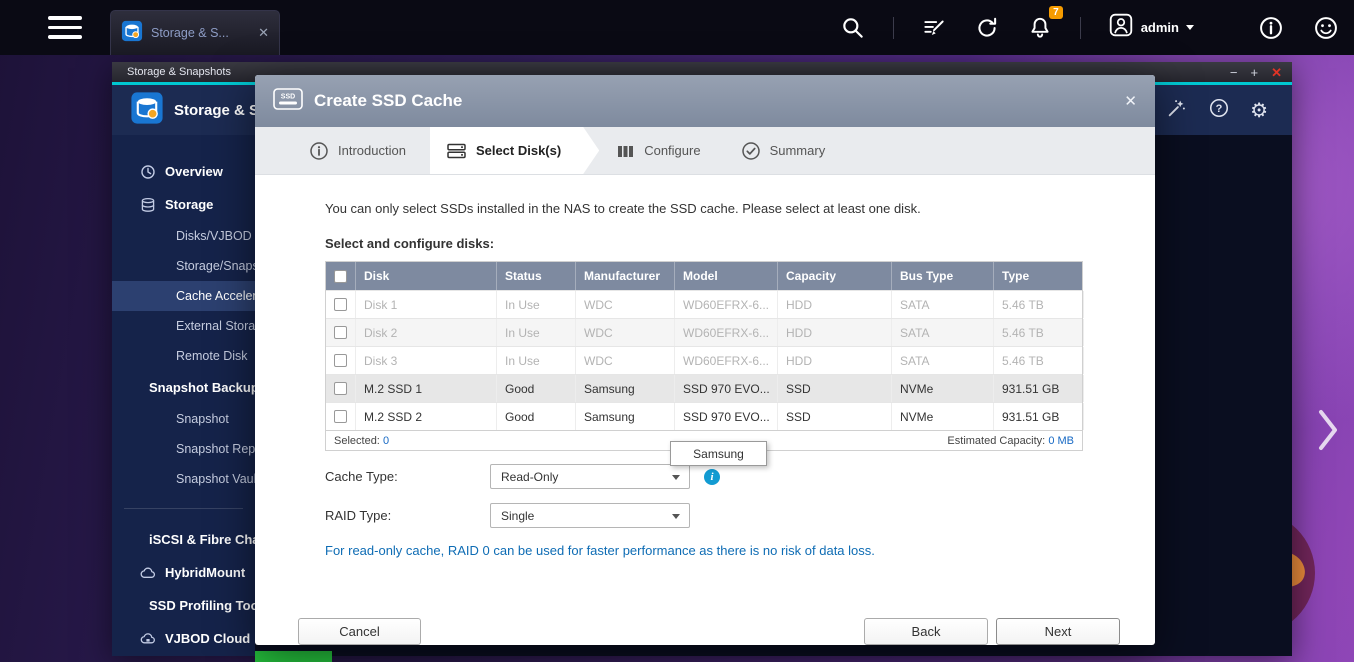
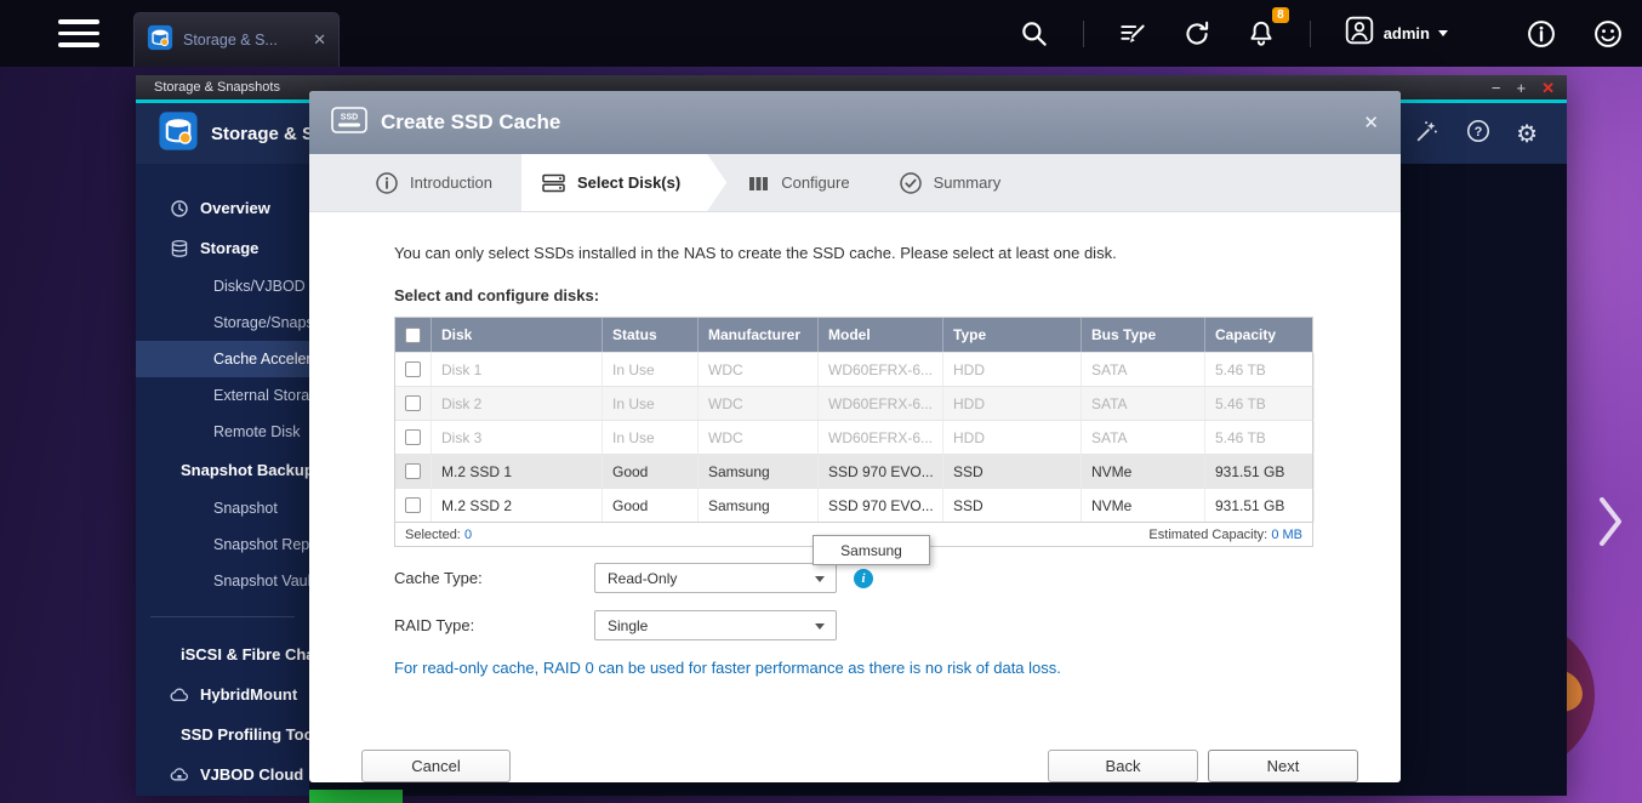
  Storage & S...
  ✕
- 7
+ 8
  admin
  Storage & Snapshots
  −
  +
  ✕
  ?
  ⚙
  Overview
  Storage
  Disks/VJBOD
  Storage/Snap
  External Stora
  Remote Disk
  Snapshot Backu
  Snapshot
  Snapshot Rep
  Snapshot Vau
  iSCSI & Fibre Ch
  HybridMount
  SSD Profiling To
  VJBOD Cloud
  Create SSD Cache
  ✕
  Introduction
  Select Disk(s)
  Configure
  Summary
  You can only select SSDs installed in the NAS to create the SSD cache. Please select at least one disk.
  Select and configure disks:
  Disk
  Status
  Manufacturer
  Model
- Capacity
+ Type
  Bus Type
- Type
+ Capacity
  Disk 1
  In Use
  WDC
  WD60EFRX-6...
  HDD
  SATA
  5.46 TB
  Disk 2
  In Use
  WDC
  WD60EFRX-6...
  HDD
  SATA
  5.46 TB
  Disk 3
  In Use
  WDC
  WD60EFRX-6...
  HDD
  SATA
  5.46 TB
  M.2 SSD 1
  Good
  Samsung
  SSD 970 EVO...
  SSD
  NVMe
  931.51 GB
  M.2 SSD 2
  Good
  Samsung
  SSD 970 EVO...
  SSD
  NVMe
  931.51 GB
  Selected: 0
  Estimated Capacity: 0 MB
  Samsung
  Cache Type:
  Read-Only
  i
  RAID Type:
  Single
  For read-only cache, RAID 0 can be used for faster performance as there is no risk of data loss.
  Cancel
  Back
  Next
